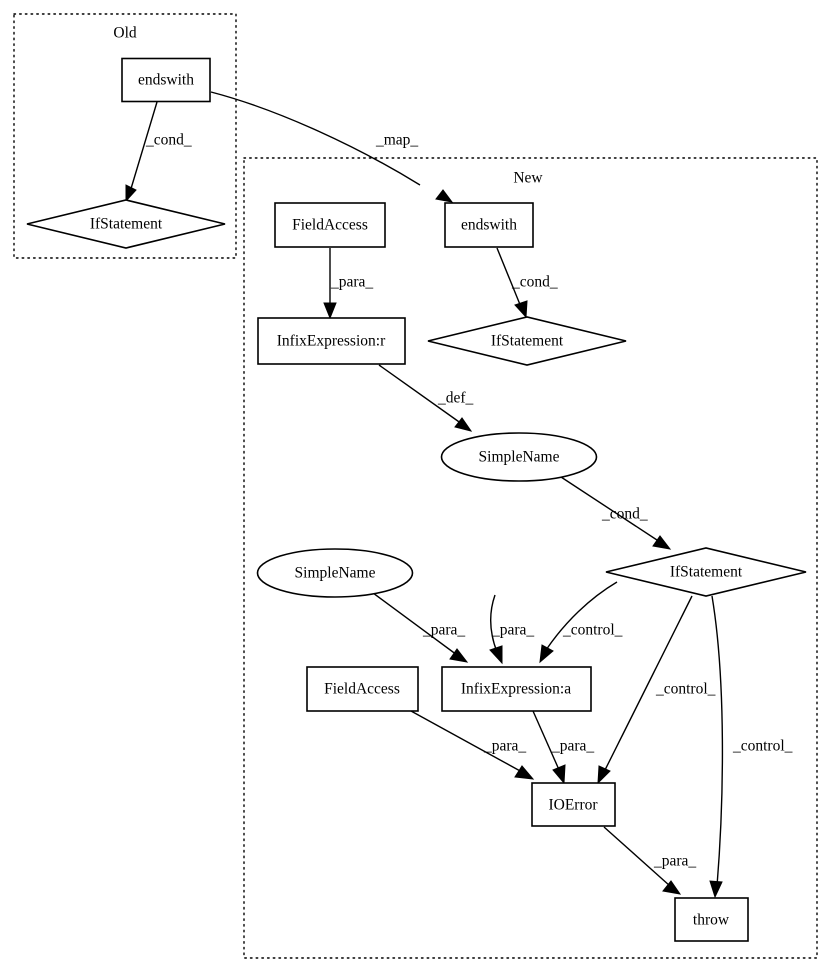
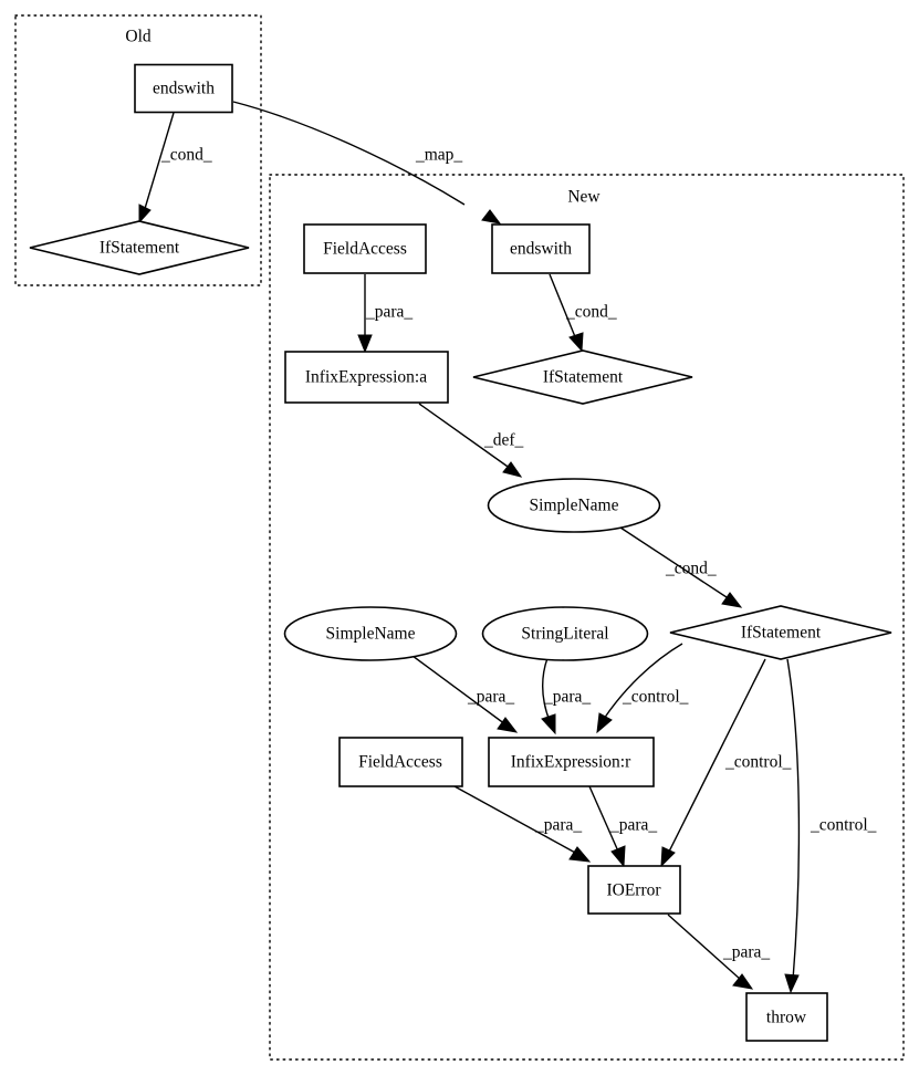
  Old
  New
  _cond_
  _map_
  _para_
  _cond_
  _def_
  _cond_
  _para_
  _para_
  _control_
  _para_
  _para_
  _control_
  _control_
  _para_
  endswith
  IfStatement
  FieldAccess
  endswith
- InfixExpression:r
+ InfixExpression:a
  IfStatement
  SimpleName
  SimpleName
+ StringLiteral
  IfStatement
  FieldAccess
- InfixExpression:a
+ InfixExpression:r
  IOError
  throw
